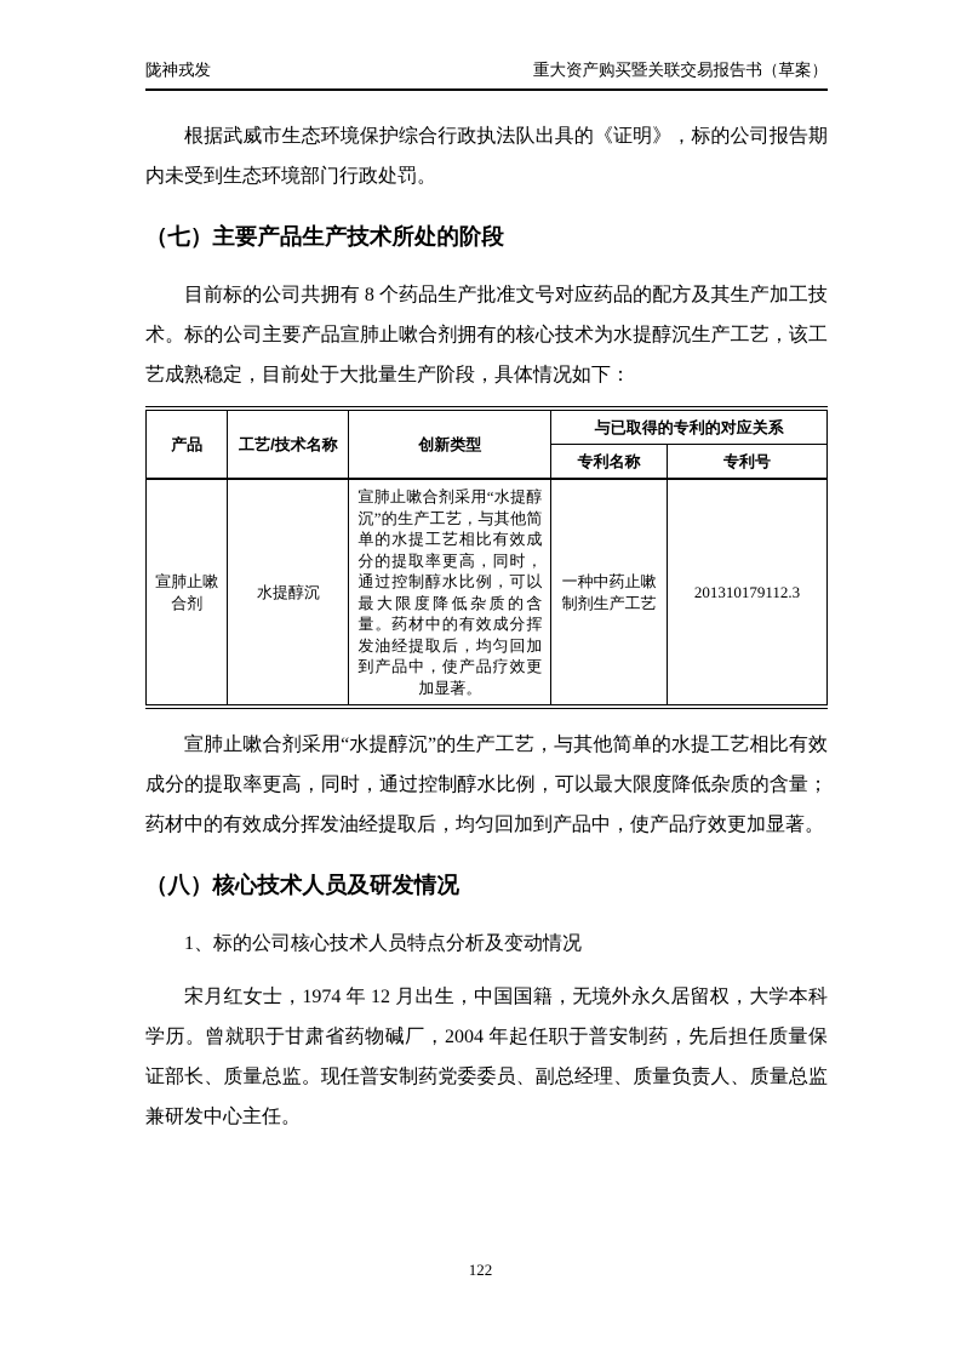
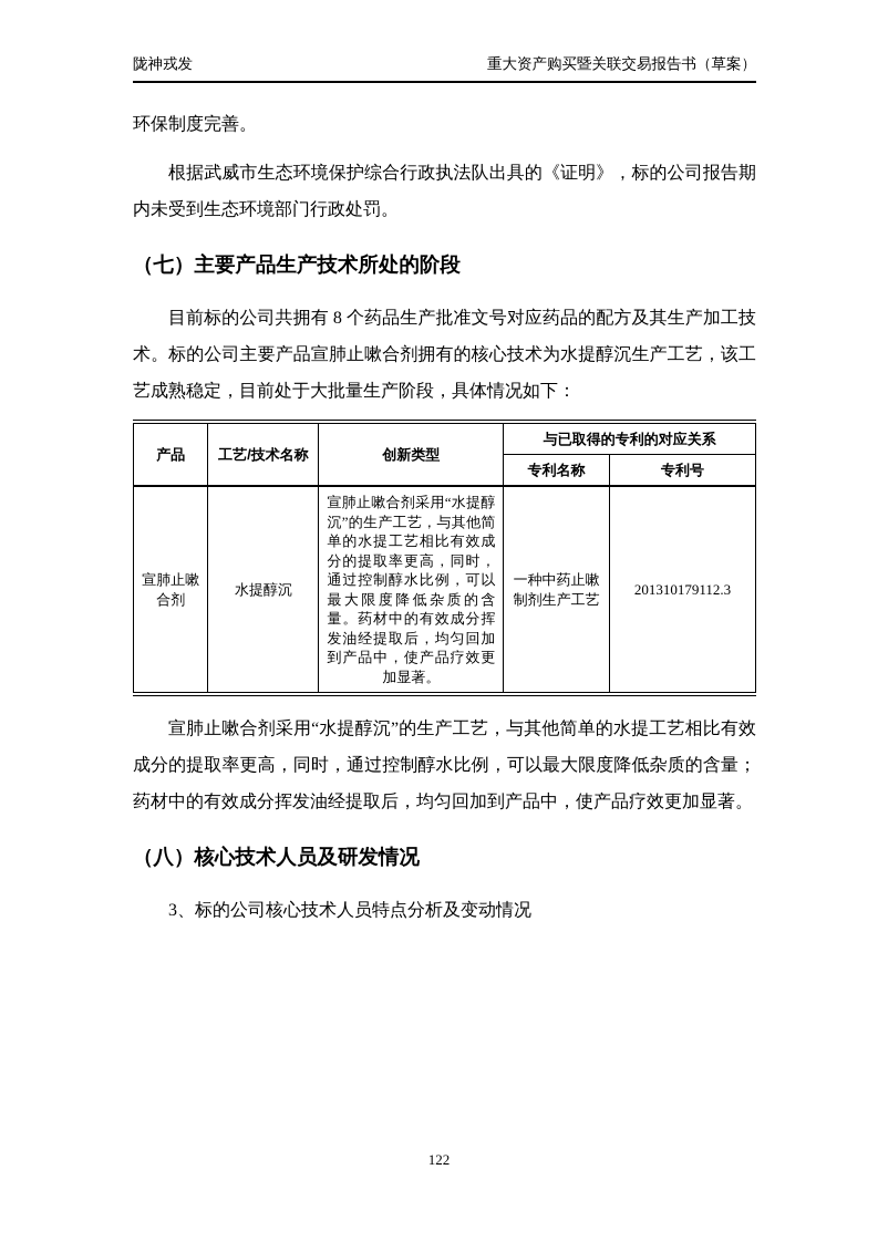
  陇神戎发
  重大资产购买暨关联交易报告书（草案）
+ 环保制度完善。
  根据武威市生态环境保护综合行政执法队出具的《证明》，标的公司报告期内未受到生态环境部门行政处罚。
  （七）主要产品生产技术所处的阶段
  目前标的公司共拥有 8 个药品生产批准文号对应药品的配方及其生产加工技术。标的公司主要产品宣肺止嗽合剂拥有的核心技术为水提醇沉生产工艺，该工艺成熟稳定，目前处于大批量生产阶段，具体情况如下：
  产品	工艺/技术名称	创新类型	与已取得的专利的对应关系
  专利名称	专利号
  宣肺止嗽合剂	水提醇沉	宣肺止嗽合剂采用“水提醇沉”的生产工艺，与其他简单的水提工艺相比有效成分的提取率更高，同时，通过控制醇水比例，可以最大限度降低杂质的含量。药材中的有效成分挥发油经提取后，均匀回加到产品中，使产品疗效更加显著。	一种中药止嗽制剂生产工艺	201310179112.3
  宣肺止嗽合剂采用“水提醇沉”的生产工艺，与其他简单的水提工艺相比有效成分的提取率更高，同时，通过控制醇水比例，可以最大限度降低杂质的含量；药材中的有效成分挥发油经提取后，均匀回加到产品中，使产品疗效更加显著。
  （八）核心技术人员及研发情况
- 1、标的公司核心技术人员特点分析及变动情况
+ 3、标的公司核心技术人员特点分析及变动情况
- 宋月红女士，1974 年 12 月出生，中国国籍，无境外永久居留权，大学本科学历。曾就职于甘肃省药物碱厂，2004 年起任职于普安制药，先后担任质量保证部长、质量总监。现任普安制药党委委员、副总经理、质量负责人、质量总监兼研发中心主任。
  122
